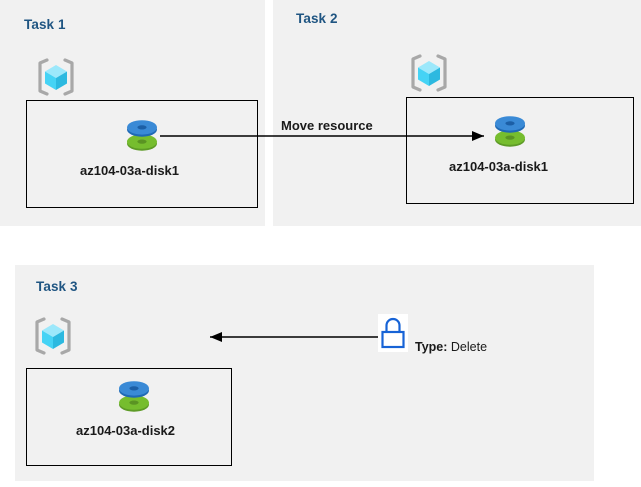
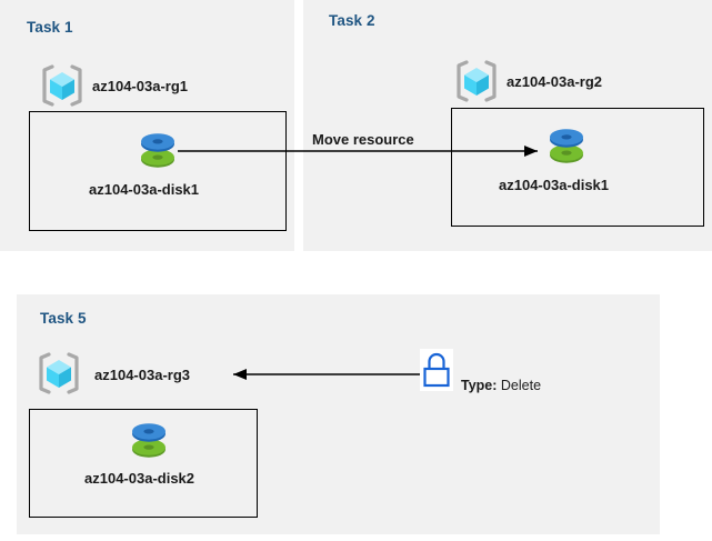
  Task 1
+ az104-03a-rg1
  az104-03a-disk1
  Task 2
+ az104-03a-rg2
  az104-03a-disk1
  Move resource
- Task 3
+ Task 5
+ az104-03a-rg3
  az104-03a-disk2
  Type: Delete
